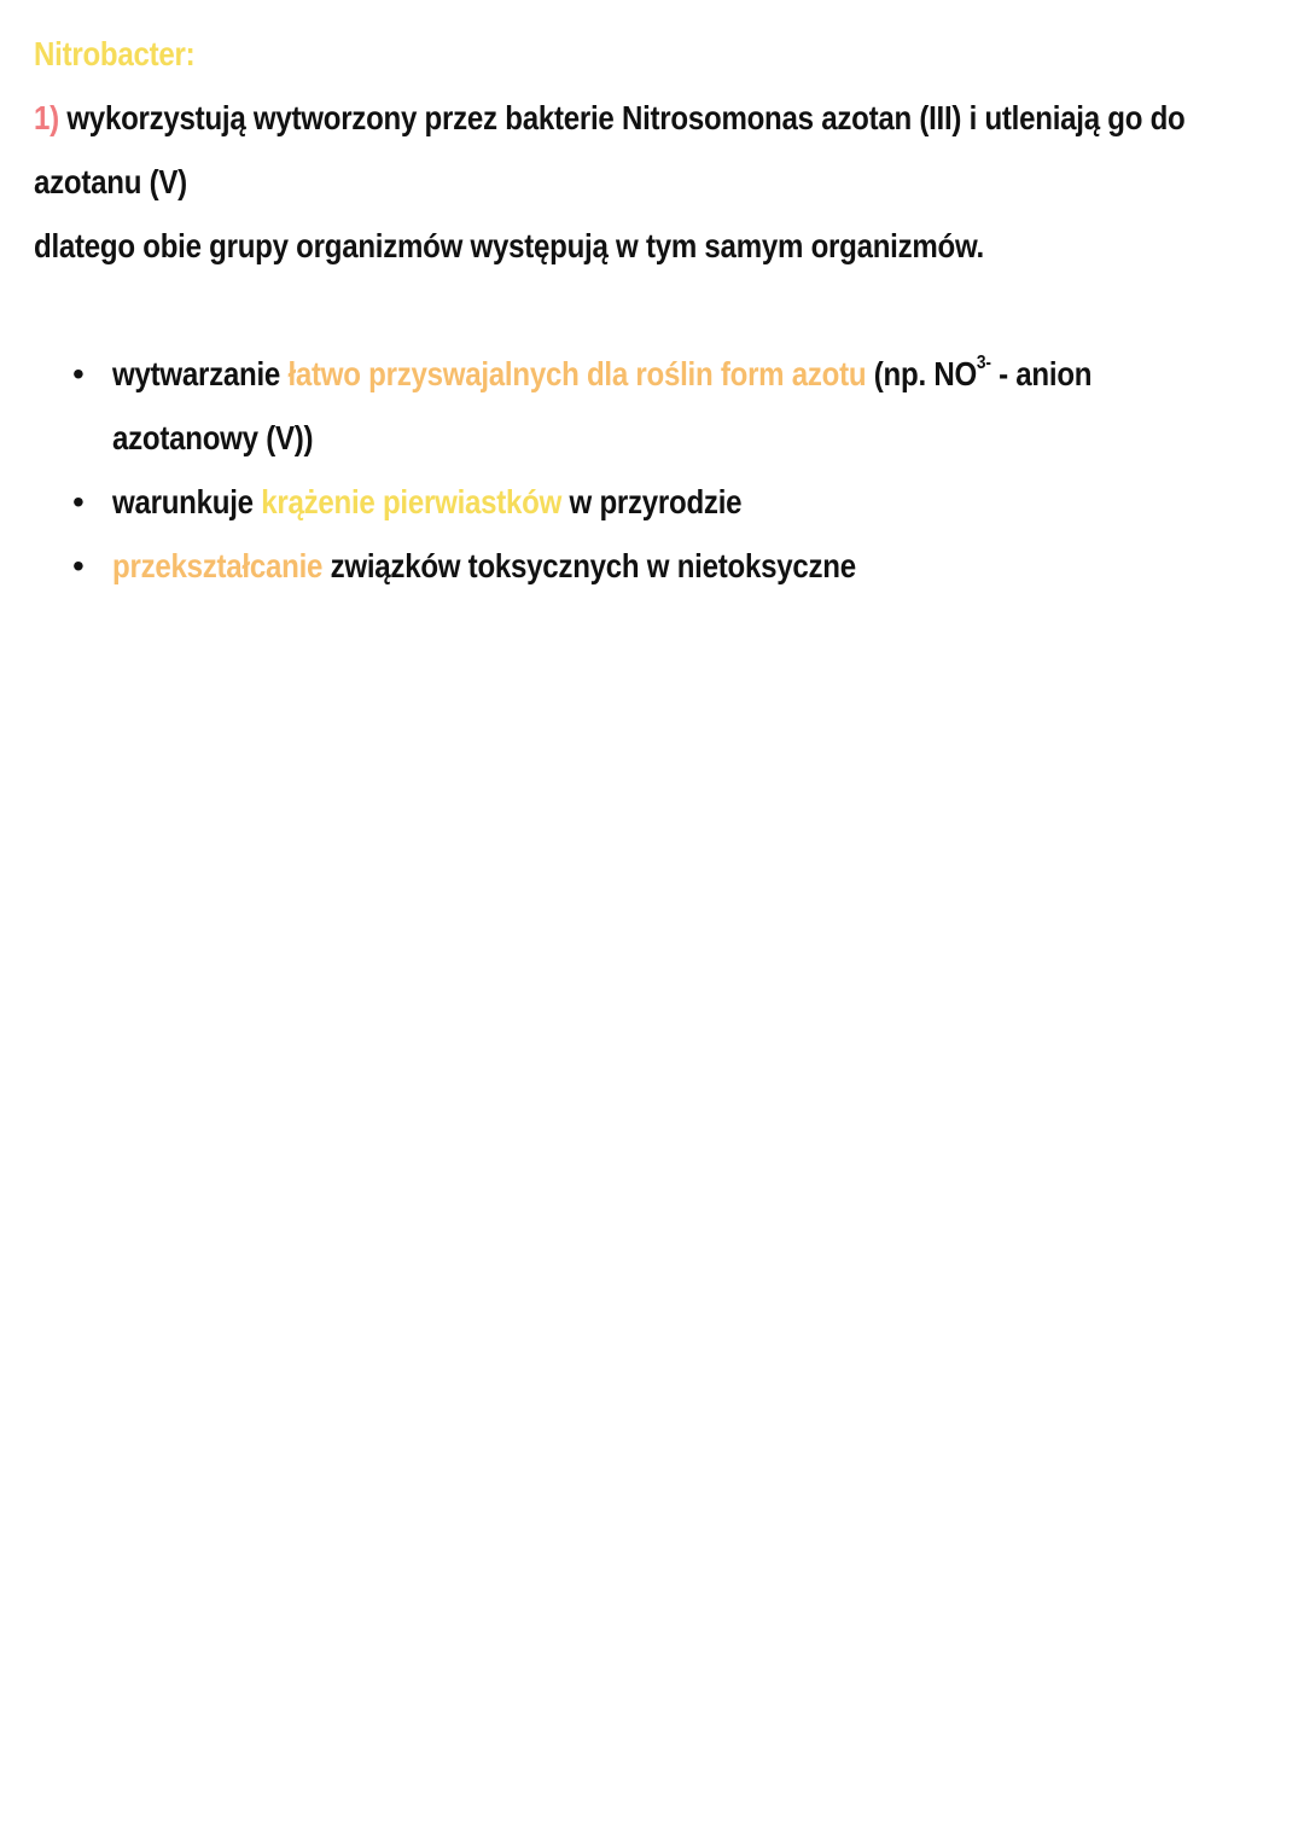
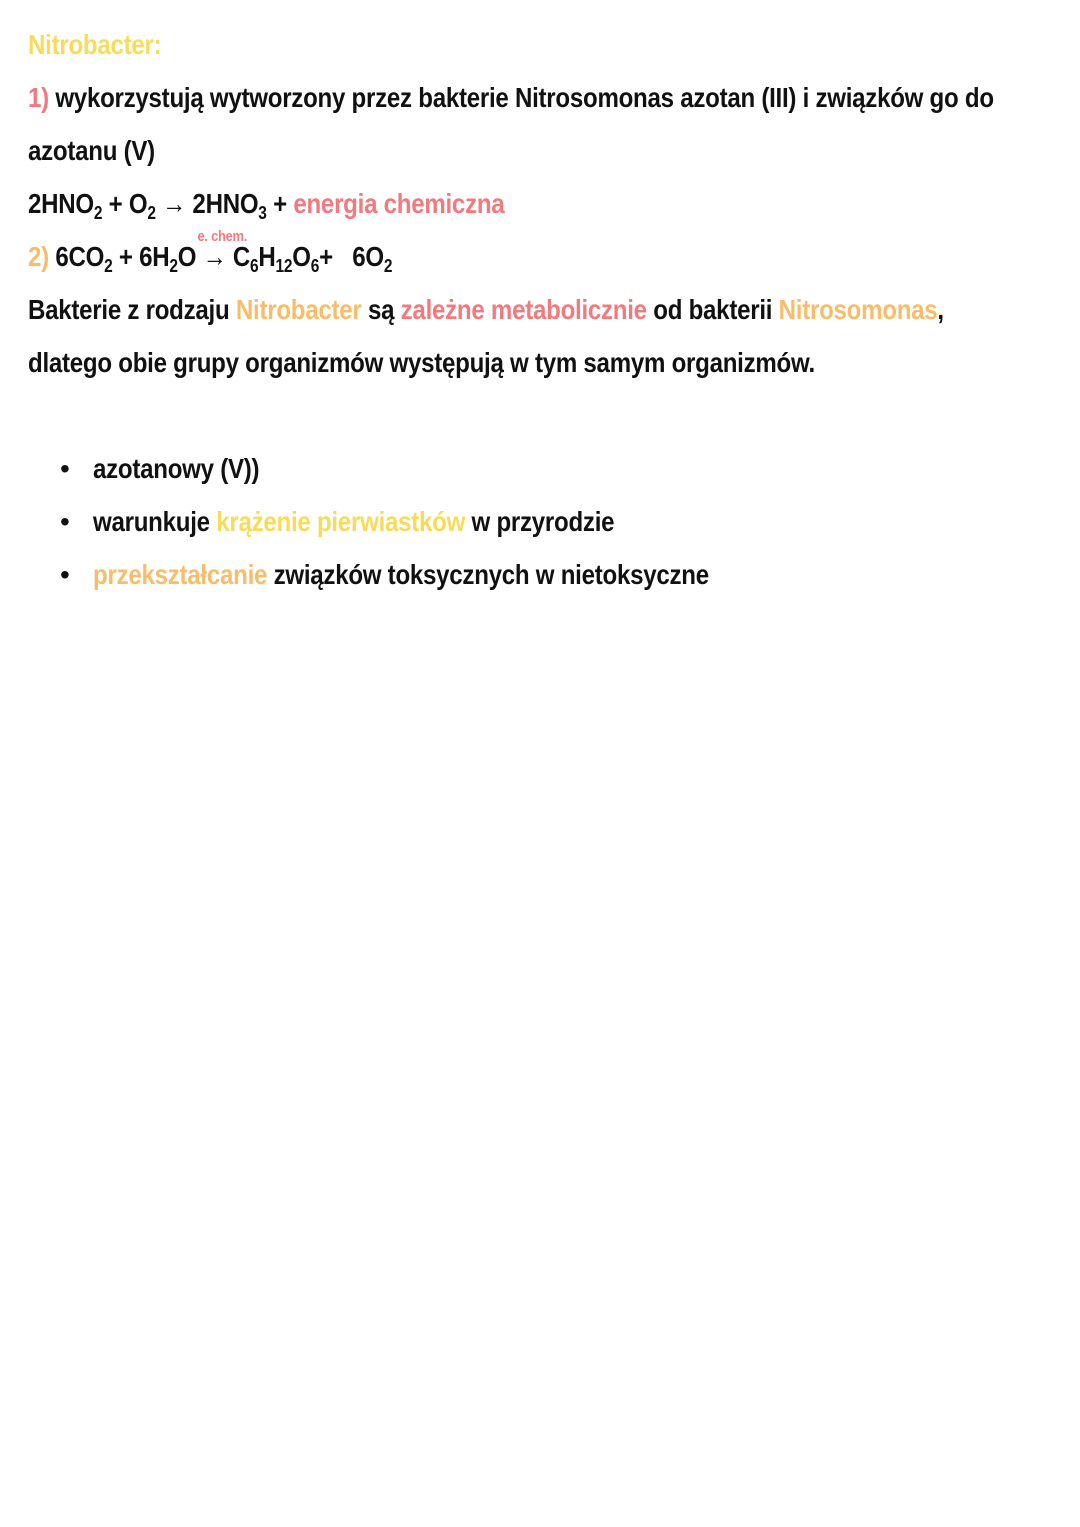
  Nitrobacter:
- 1) wykorzystują wytworzony przez bakterie Nitrosomonas azotan (III) i utleniają go do
+ 1) wykorzystują wytworzony przez bakterie Nitrosomonas azotan (III) i związków go do
  azotanu (V)
+ 2HNO2 + O2 → 2HNO3 + energia chemiczna
+ 2) 6CO2 + 6H2O
+ e. chem.
+ → C6H12O6+ 6O2
+ Bakterie z rodzaju Nitrobacter są zależne metabolicznie od bakterii Nitrosomonas,
  dlatego obie grupy organizmów występują w tym samym organizmów.
  •
- wytwarzanie łatwo przyswajalnych dla roślin form azotu (np. NO3- - anion
  azotanowy (V))
  •
  warunkuje krążenie pierwiastków w przyrodzie
  •
  przekształcanie związków toksycznych w nietoksyczne
